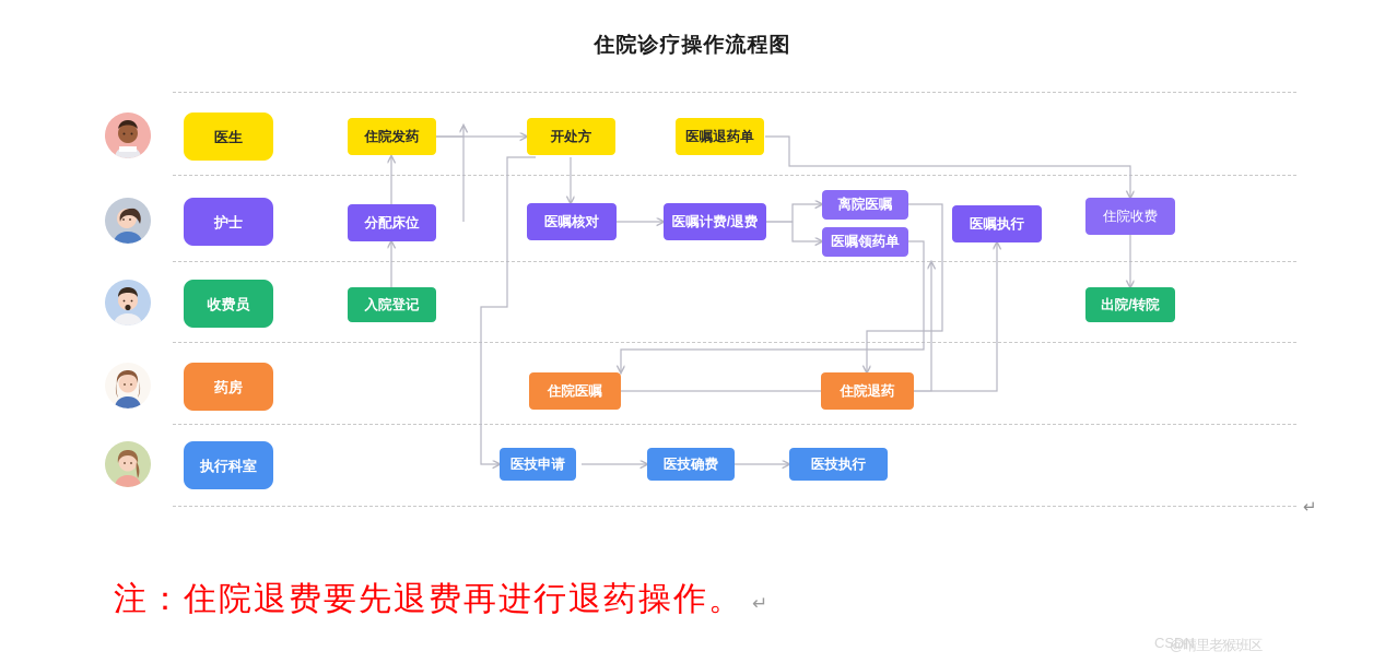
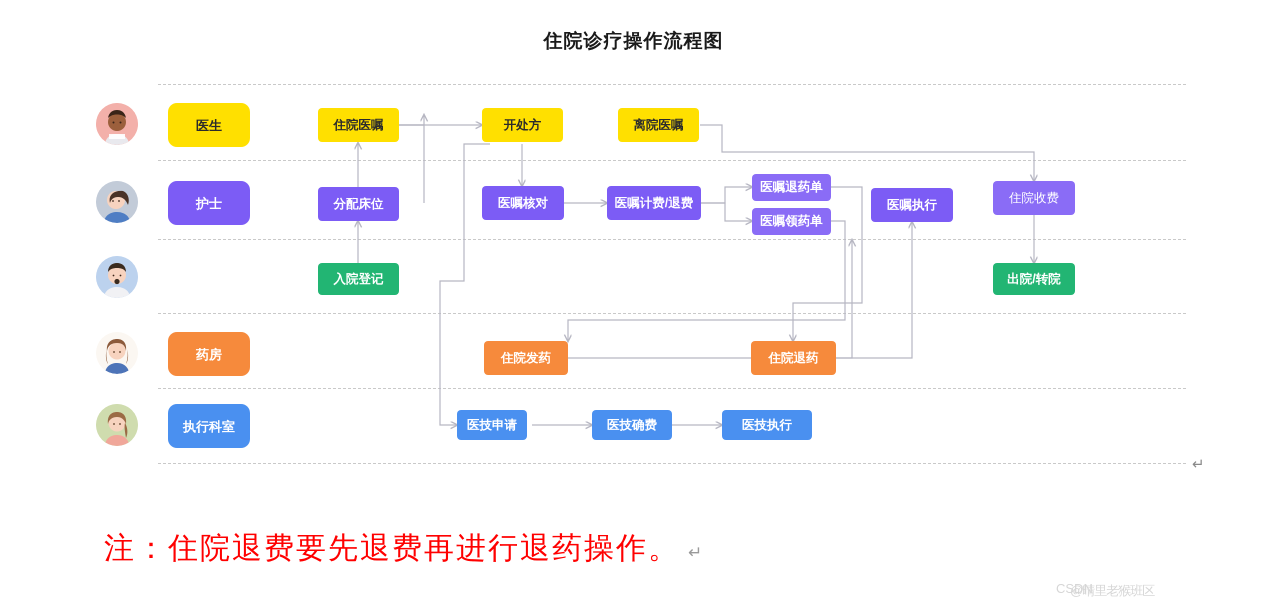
  住院诊疗操作流程图
  医生
- 住院发药
+ 住院医嘱
  开处方
- 医嘱退药单
+ 离院医嘱
  护士
  分配床位
  医嘱核对
  医嘱计费/退费
- 离院医嘱
+ 医嘱退药单
  医嘱领药单
  医嘱执行
  住院收费
- 收费员
  入院登记
  出院/转院
  药房
- 住院医嘱
+ 住院发药
  住院退药
  执行科室
  医技申请
  医技确费
  医技执行
  ↵
  注：住院退费要先退费再进行退药操作。 ↵
  CSDN
  @晴里老猴班区
